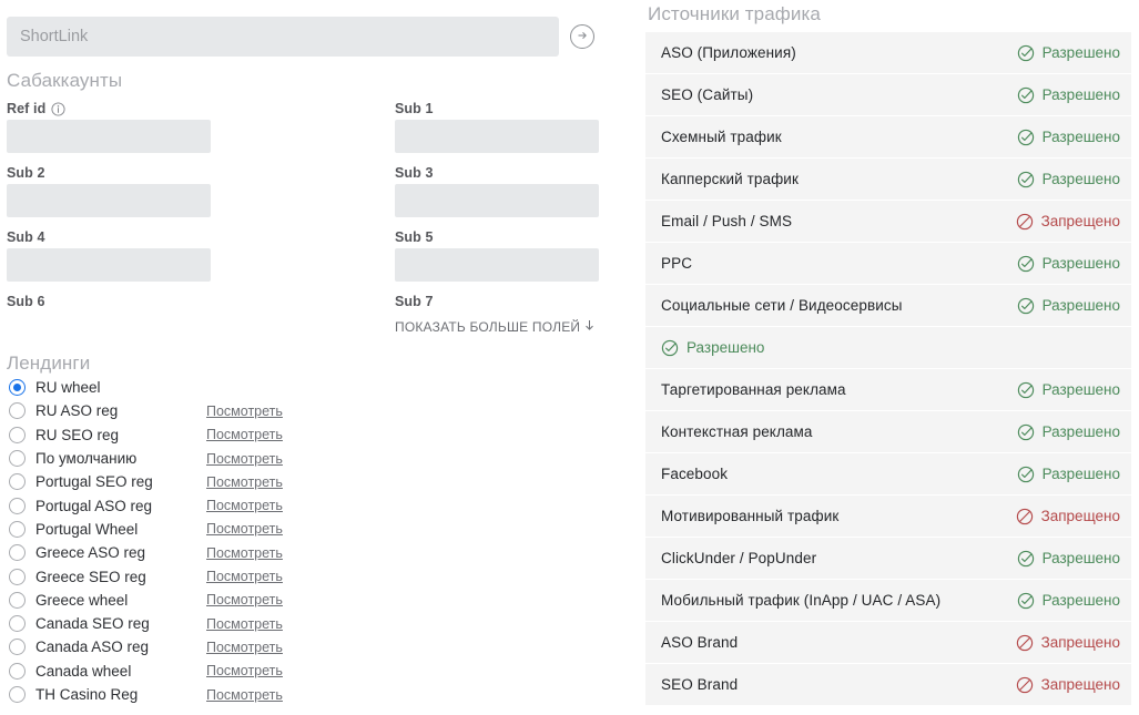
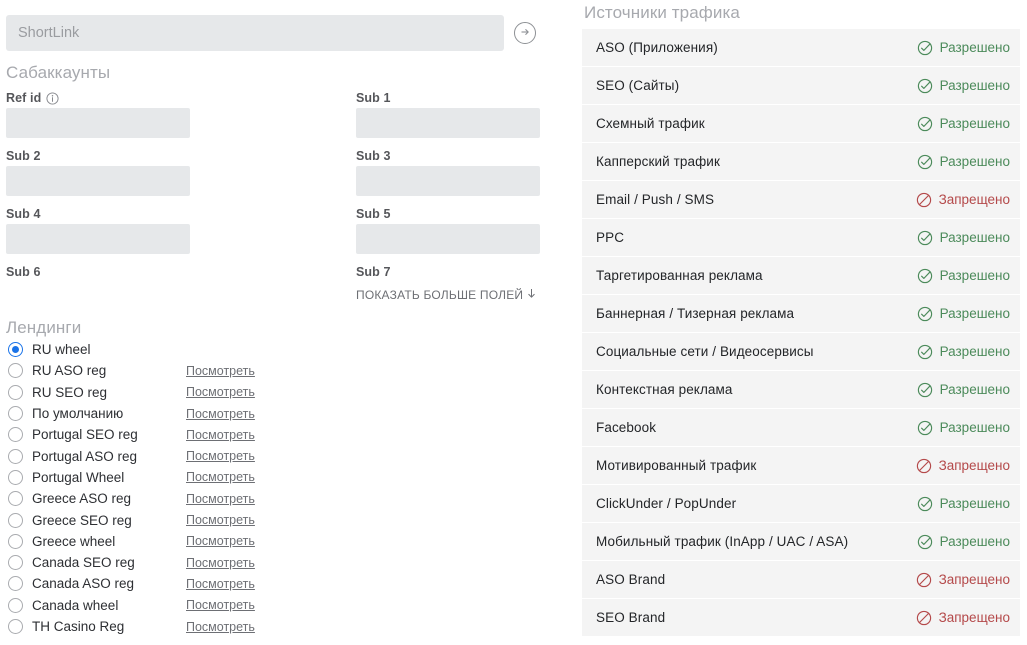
  ShortLink
  Сабаккаунты
  Ref id
  Sub 1
  Sub 2
  Sub 3
  Sub 4
  Sub 5
  Sub 6
  Sub 7
  ПОКАЗАТЬ БОЛЬШЕ ПОЛЕЙ
  Лендинги
  RU wheel
  RU ASO reg
  Посмотреть
  RU SEO reg
  Посмотреть
  По умолчанию
  Посмотреть
  Portugal SEO reg
  Посмотреть
  Portugal ASO reg
  Посмотреть
  Portugal Wheel
  Посмотреть
  Greece ASO reg
  Посмотреть
  Greece SEO reg
  Посмотреть
  Greece wheel
  Посмотреть
  Canada SEO reg
  Посмотреть
  Canada ASO reg
  Посмотреть
  Canada wheel
  Посмотреть
  TH Casino Reg
  Посмотреть
  Источники трафика
  ASO (Приложения)
  Разрешено
  SEO (Сайты)
  Разрешено
  Схемный трафик
  Разрешено
  Капперский трафик
  Разрешено
  Email / Push / SMS
  Запрещено
  PPC
  Разрешено
- Социальные сети / Видеосервисы
+ Таргетированная реклама
  Разрешено
+ Баннерная / Тизерная реклама
  Разрешено
- Таргетированная реклама
+ Социальные сети / Видеосервисы
  Разрешено
  Контекстная реклама
  Разрешено
  Facebook
  Разрешено
  Мотивированный трафик
  Запрещено
  ClickUnder / PopUnder
  Разрешено
  Мобильный трафик (InApp / UAC / ASA)
  Разрешено
  ASO Brand
  Запрещено
  SEO Brand
  Запрещено
